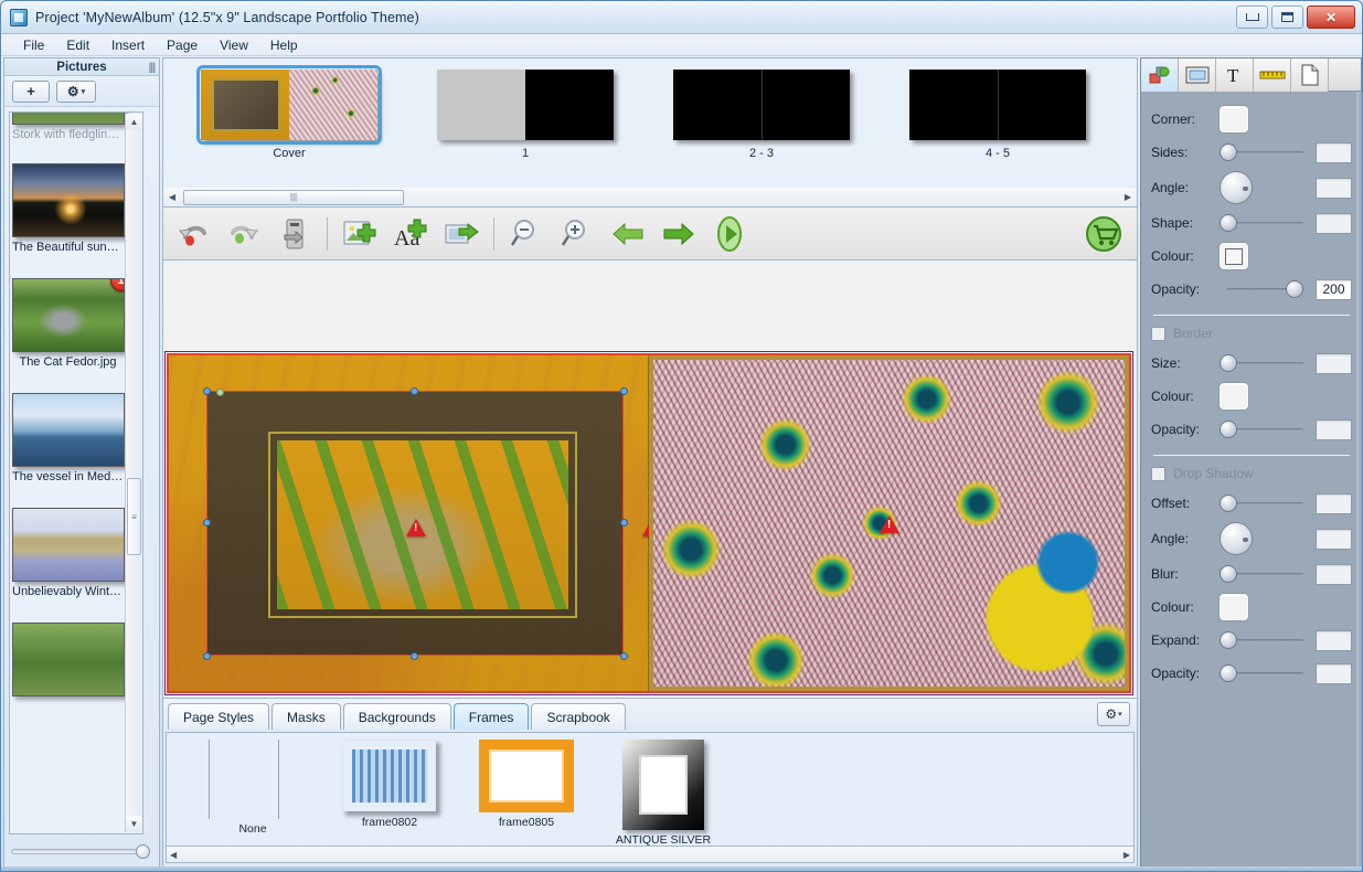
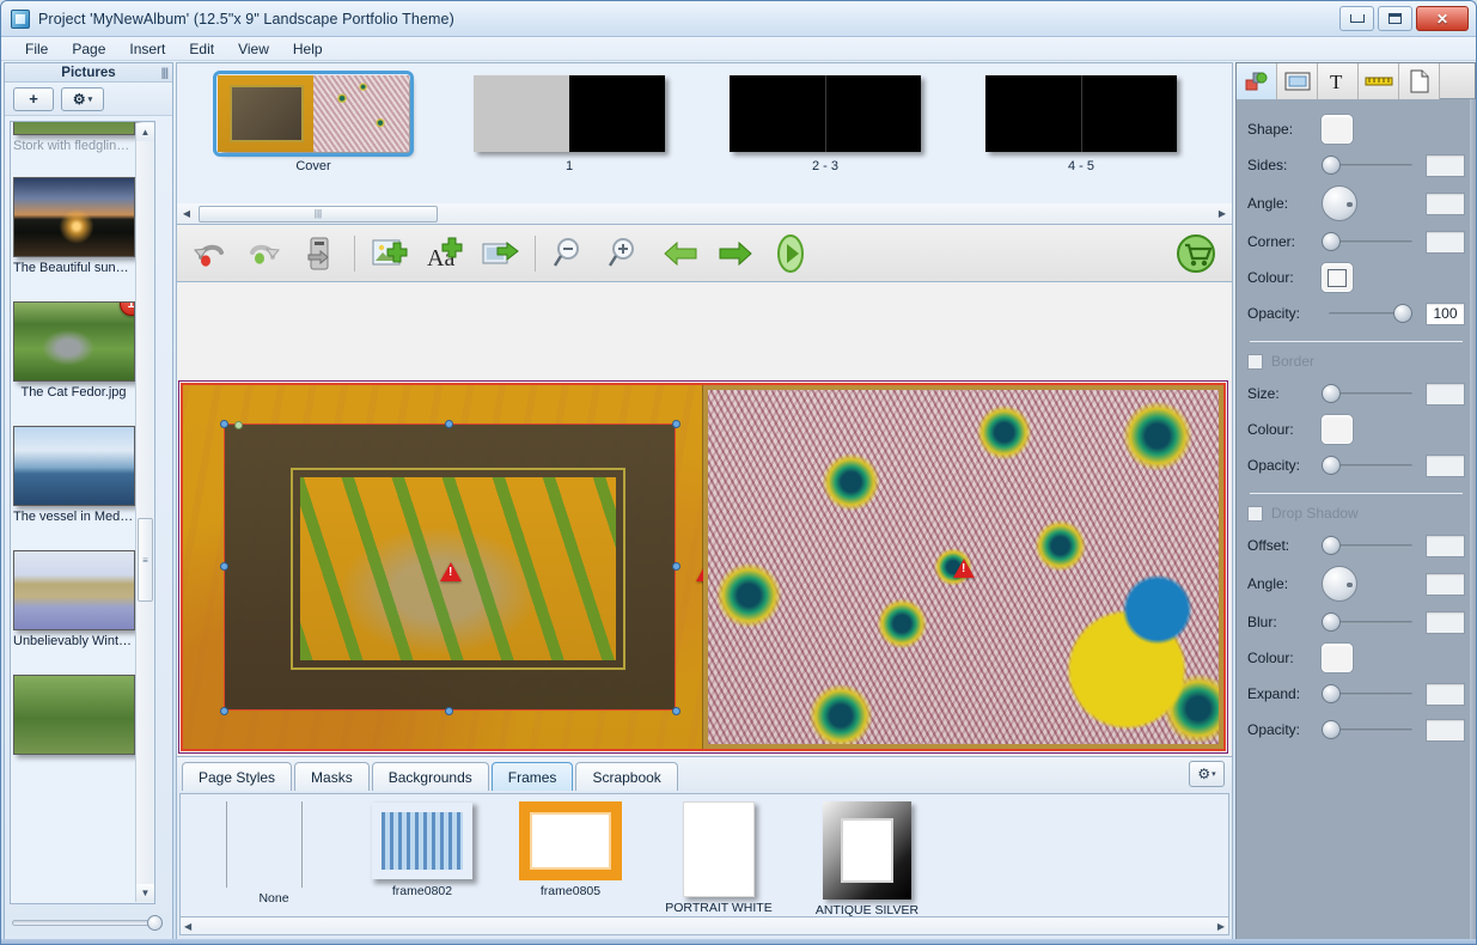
  Project 'MyNewAlbum' (12.5"x 9" Landscape Portfolio Theme)
  ✕
  File
- Edit
+ Page
  Insert
- Page
+ Edit
  View
  Help
  Pictures
  |||
  +
  ⚙
  Stork with fledglings.
  The Beautiful sunse.
  1
  The Cat Fedor.jpg
  The vessel in Medite
  Unbelievably Winter.
  ▲
  ≡
  ▼
  Cover
  1
  2 - 3
  4 - 5
  ◀
  |||
  ▶
  Aa
  Page Styles
  Masks
  Backgrounds
  Frames
  Scrapbook
  ⚙
  None
  frame0802
  frame0805
+ PORTRAIT WHITE
  ANTIQUE SILVER
  ◀
  ▶
  T
- Corner:
+ Shape:
  Sides:
  Angle:
- Shape:
+ Corner:
  Colour:
  Opacity:
- 200
+ 100
  Border
  Size:
  Colour:
  Opacity:
  Drop Shadow
  Offset:
  Angle:
  Blur:
  Colour:
  Expand:
  Opacity:
